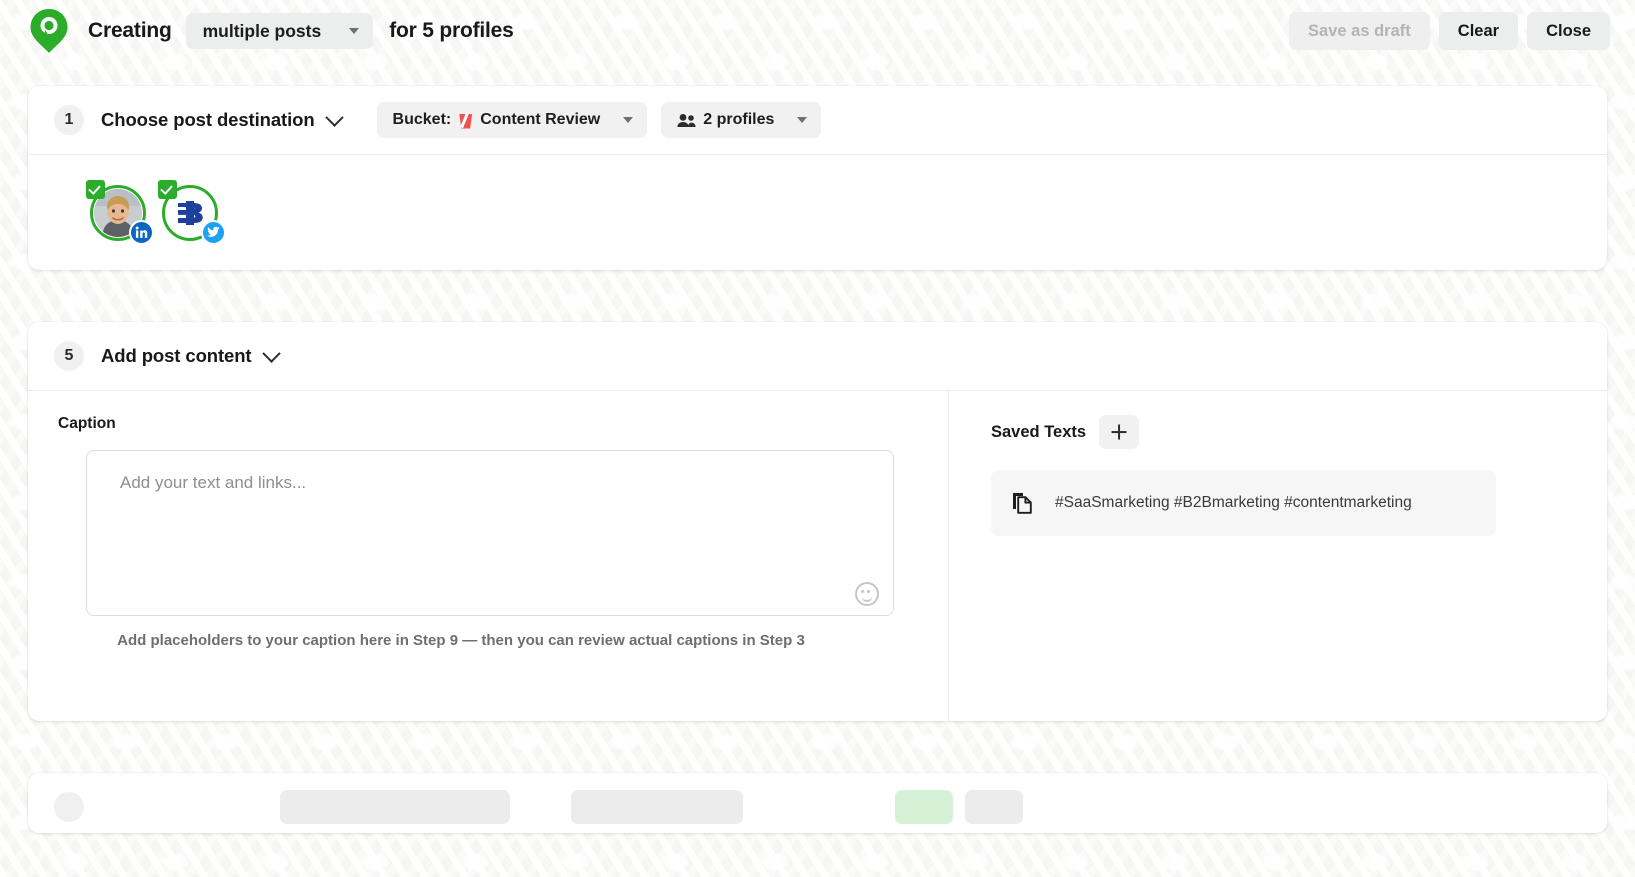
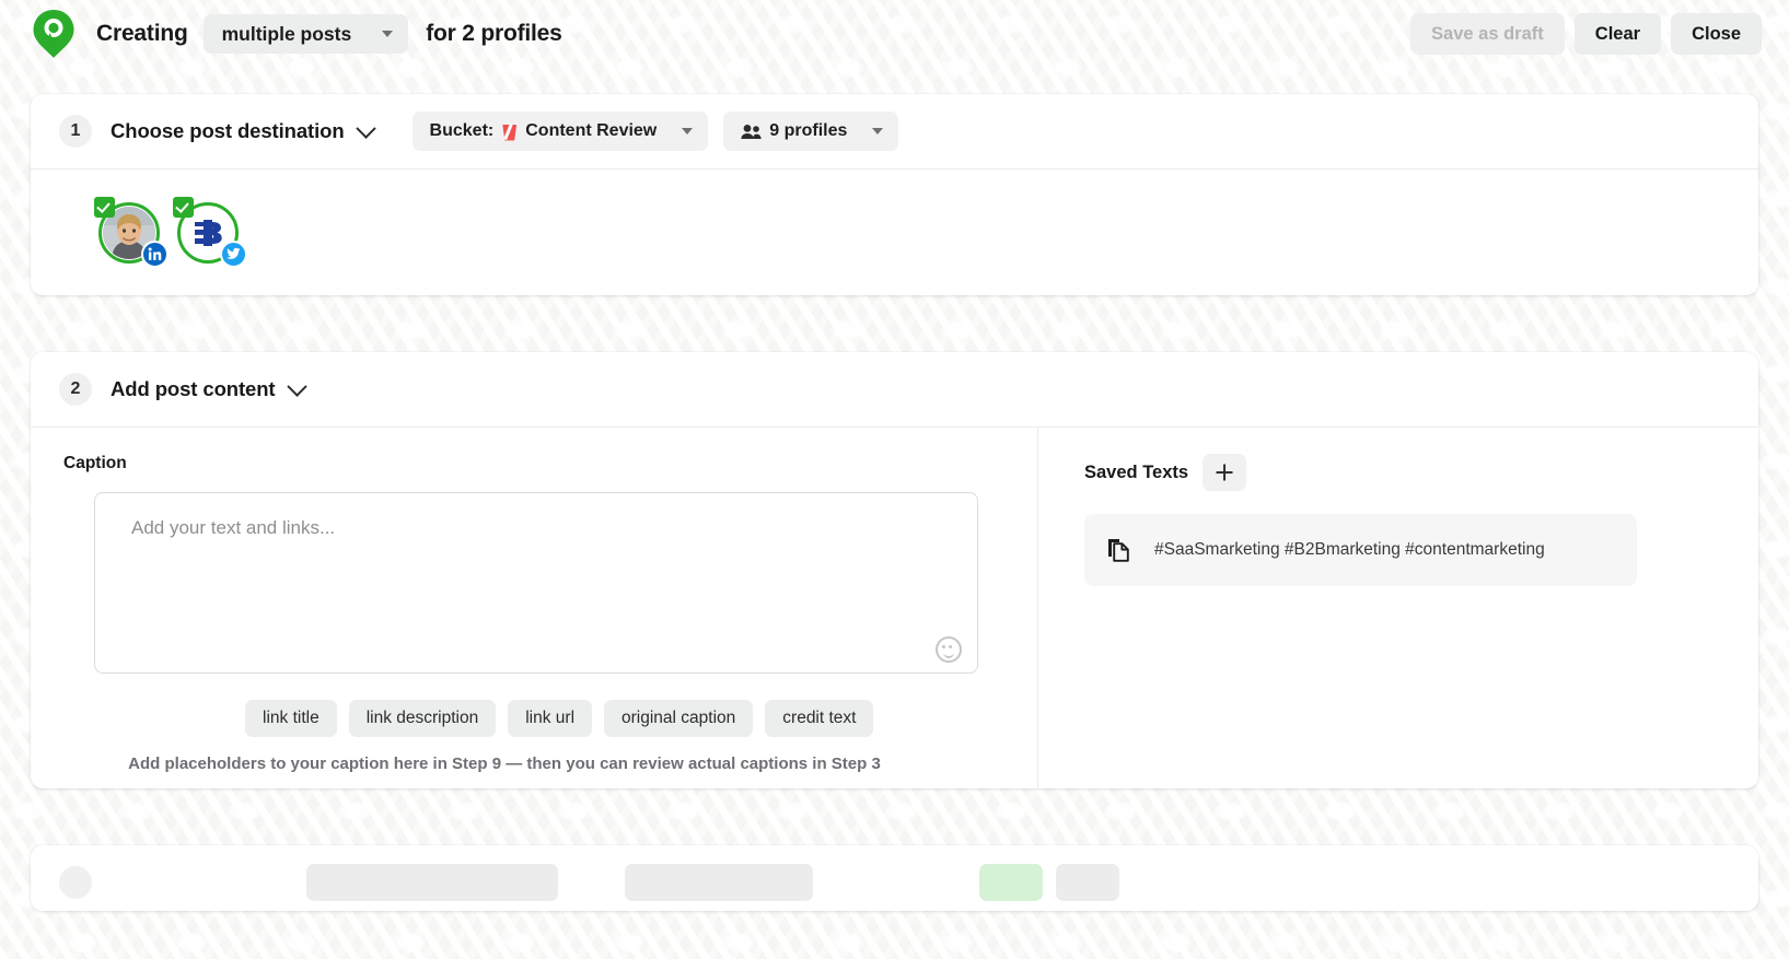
  Creating
  multiple posts
- for 5 profiles
+ for 2 profiles
  Save as draft
  Clear
  Close
  1
  Choose post destination
  Bucket:
  Content Review
- 2 profiles
+ 9 profiles
- 5
+ 2
  Add post content
  Caption
  Add your text and links...
+ link title
+ link description
+ link url
+ original caption
+ credit text
  Add placeholders to your caption here in Step 9 — then you can review actual captions in Step 3
  Saved Texts
  #SaaSmarketing #B2Bmarketing #contentmarketing
